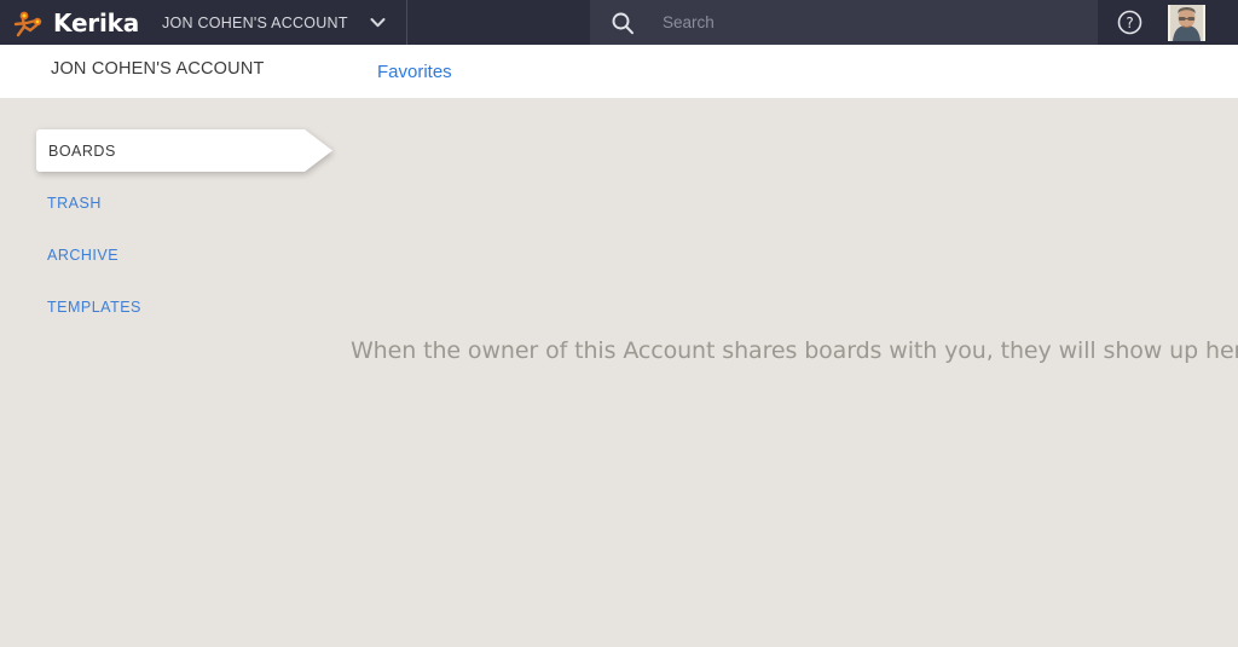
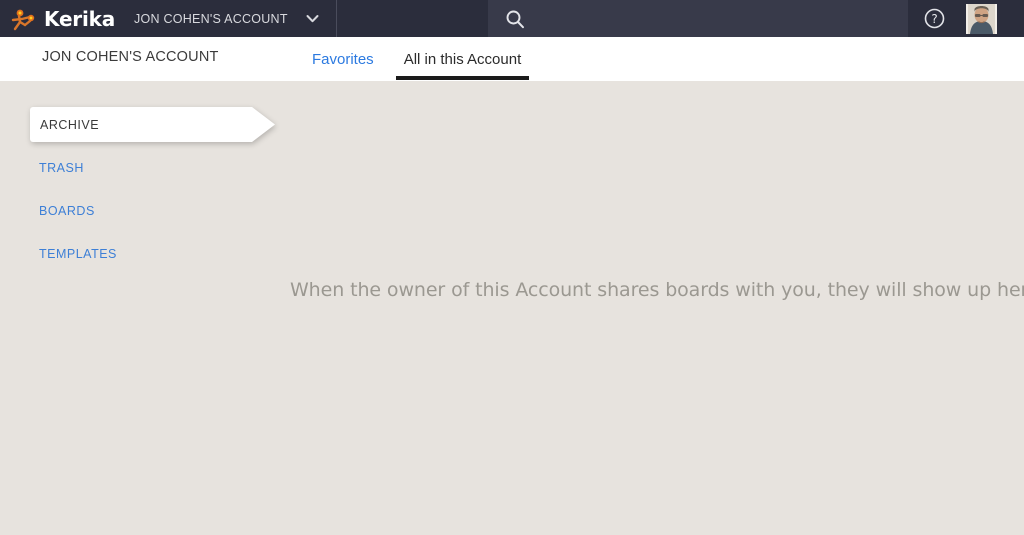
  Kerika
  JON COHEN'S ACCOUNT
- Search
  ?
  JON COHEN'S ACCOUNT
  Favorites
+ All in this Account
- BOARDS
+ ARCHIVE
  TRASH
- ARCHIVE
+ BOARDS
  TEMPLATES
  When the owner of this Account shares boards with you, they will show up he
